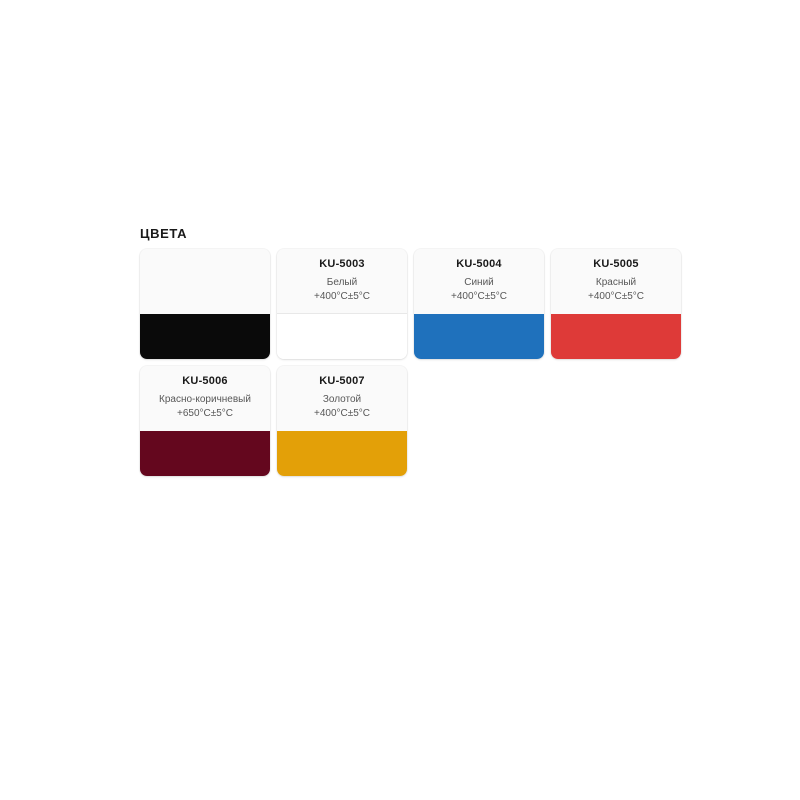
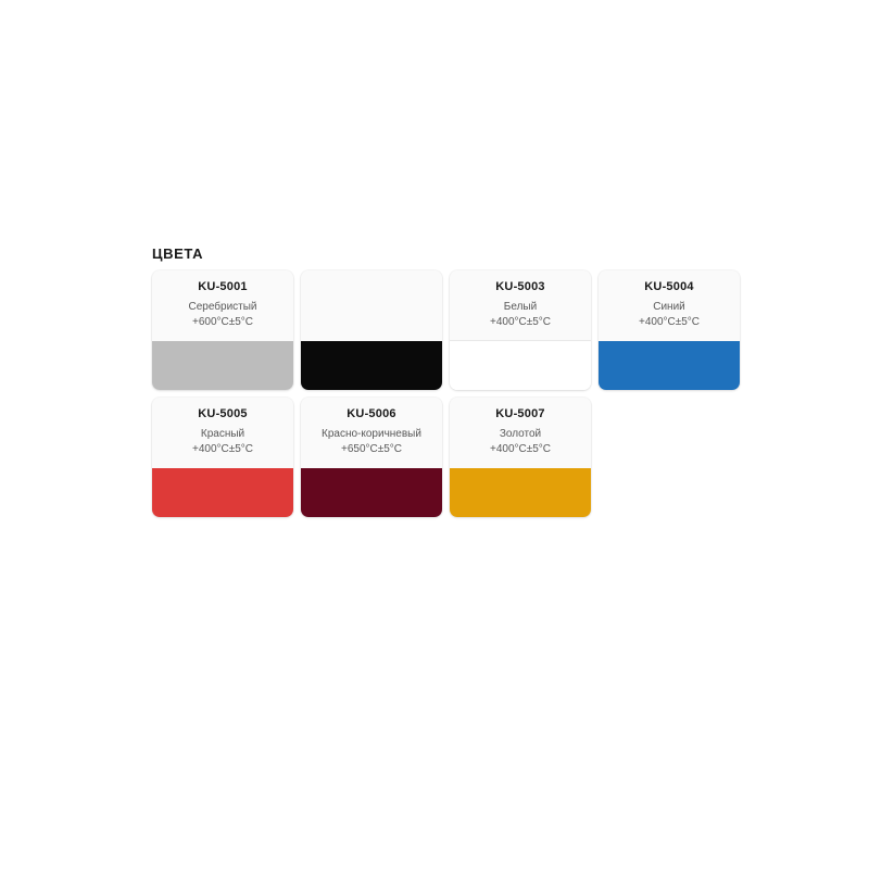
  ЦВЕТА
+ KU-5001
+ Серебристый
+ +600°C±5°C
  KU-5003
  Белый
  +400°C±5°C
  KU-5004
  Синий
  +400°C±5°C
  KU-5005
  Красный
  +400°C±5°C
  KU-5006
  Красно-коричневый
  +650°C±5°C
  KU-5007
  Золотой
  +400°C±5°C
